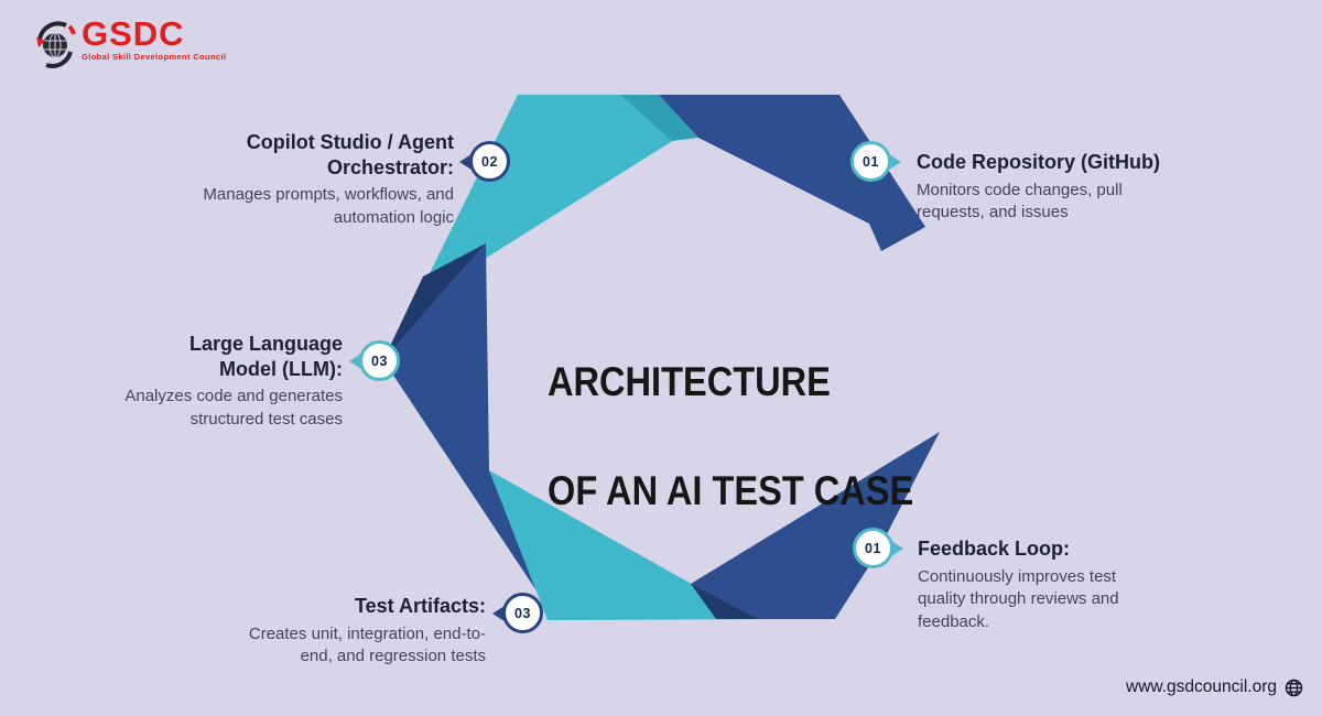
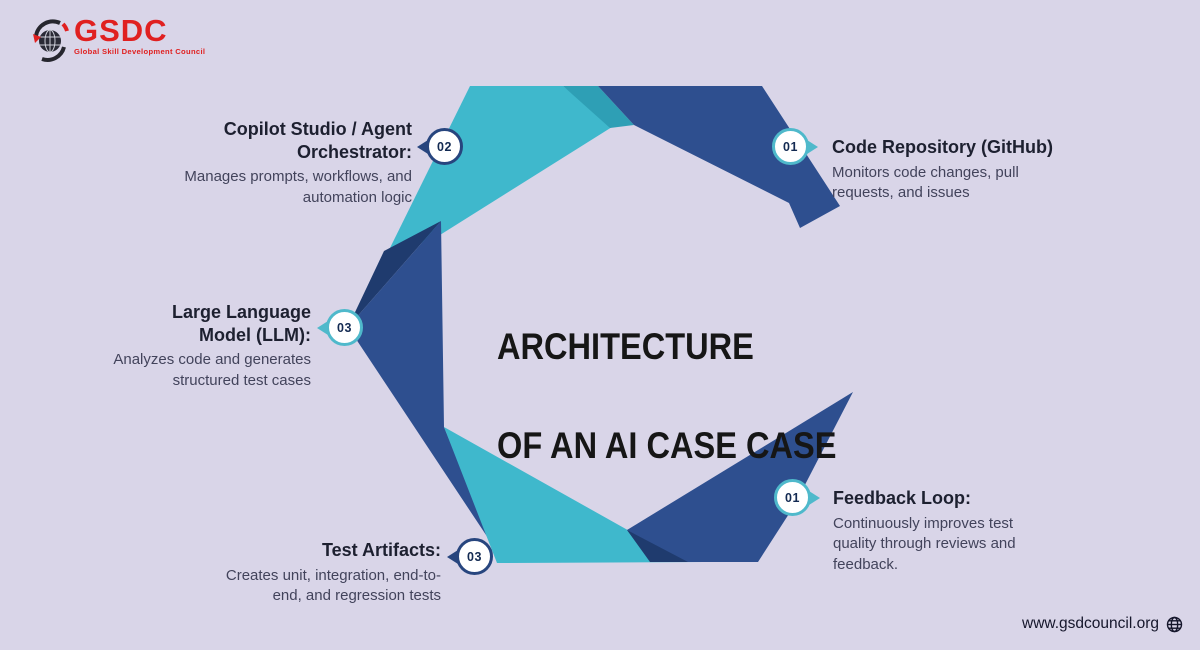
  GSDC
  Global Skill Development Council
  ARCHITECTURE
- OF AN AI TEST CASE
+ OF AN AI CASE CASE
  Copilot Studio / Agent
  Orchestrator:
  Manages prompts, workflows, and
  automation logic
  02
  Code Repository (GitHub)
  Monitors code changes, pull
  requests, and issues
  01
  Large Language
  Model (LLM):
  Analyzes code and generates
  structured test cases
  03
  Test Artifacts:
  Creates unit, integration, end-to-
  end, and regression tests
  03
  Feedback Loop:
  Continuously improves test
  quality through reviews and
  feedback.
  01
  www.gsdcouncil.org
